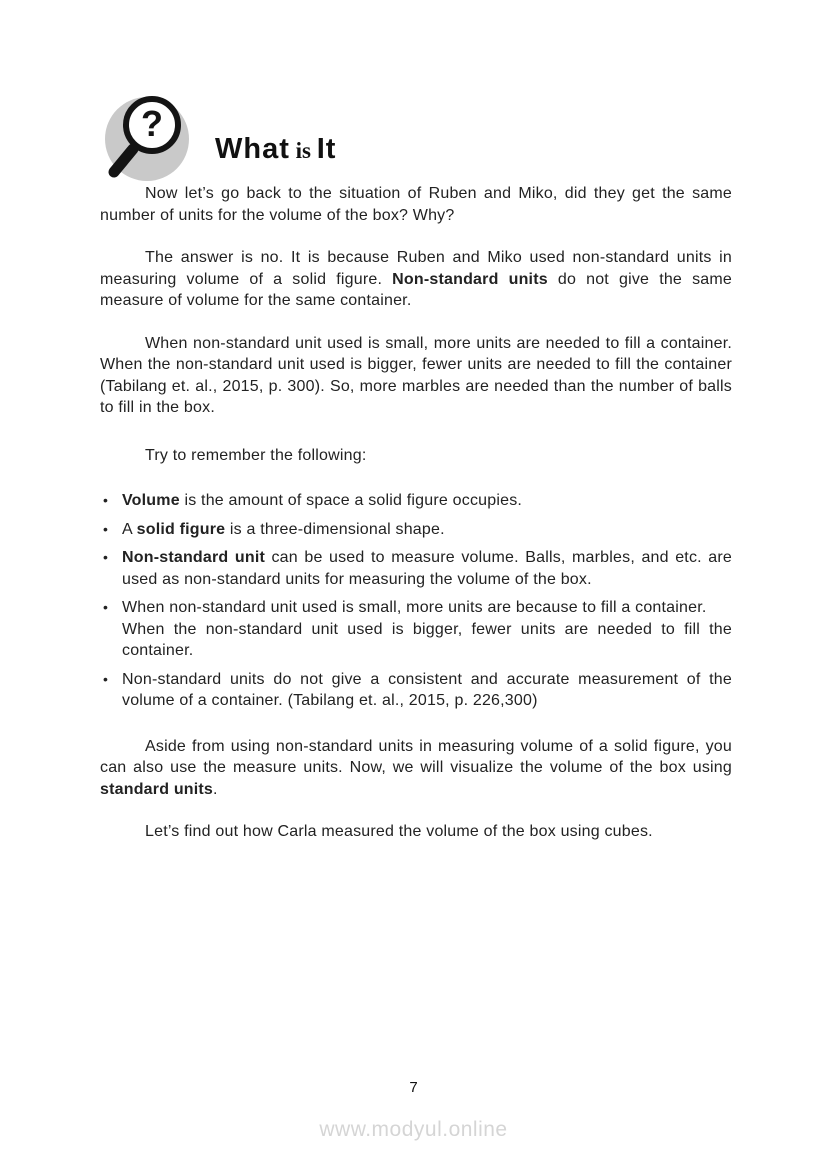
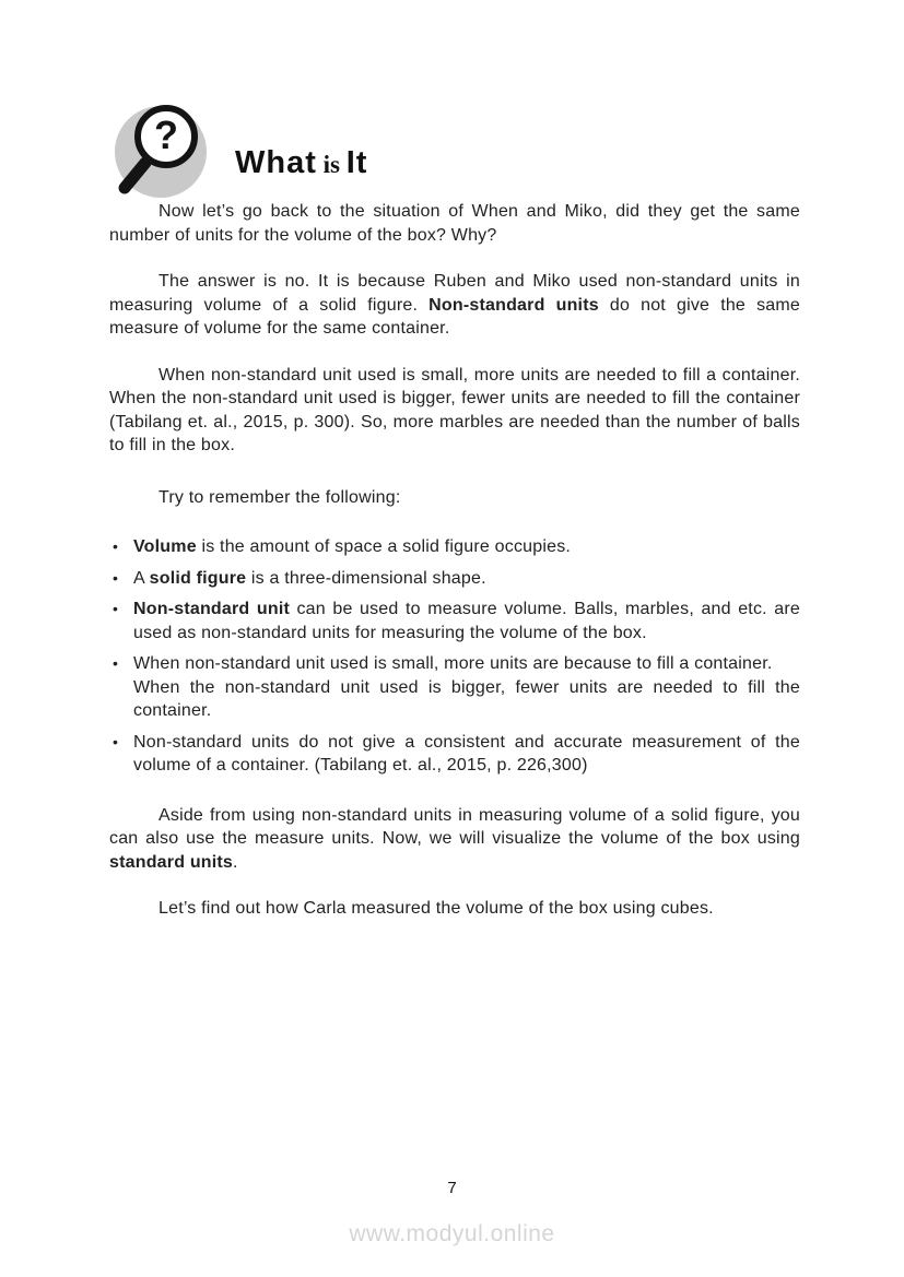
  ?
  What is It
- Now let’s go back to the situation of Ruben and Miko, did they get the same number of units for the volume of the box? Why?
+ Now let’s go back to the situation of When and Miko, did they get the same number of units for the volume of the box? Why?
  The answer is no. It is because Ruben and Miko used non-standard units in measuring volume of a solid figure. Non-standard units do not give the same measure of volume for the same container.
  When non-standard unit used is small, more units are needed to fill a container. When the non-standard unit used is bigger, fewer units are needed to fill the container (Tabilang et. al., 2015, p. 300). So, more marbles are needed than the number of balls to fill in the box.
  Try to remember the following:
  •
  Volume is the amount of space a solid figure occupies.
  •
  A solid figure is a three-dimensional shape.
  •
  Non-standard unit can be used to measure volume. Balls, marbles, and etc. are used as non-standard units for measuring the volume of the box.
  •
  When non-standard unit used is small, more units are because to fill a container.
  When the non-standard unit used is bigger, fewer units are needed to fill the container.
  •
  Non-standard units do not give a consistent and accurate measurement of the volume of a container. (Tabilang et. al., 2015, p. 226,300)
  Aside from using non-standard units in measuring volume of a solid figure, you can also use the measure units. Now, we will visualize the volume of the box using standard units.
  Let’s find out how Carla measured the volume of the box using cubes.
  7
  www.modyul.online
